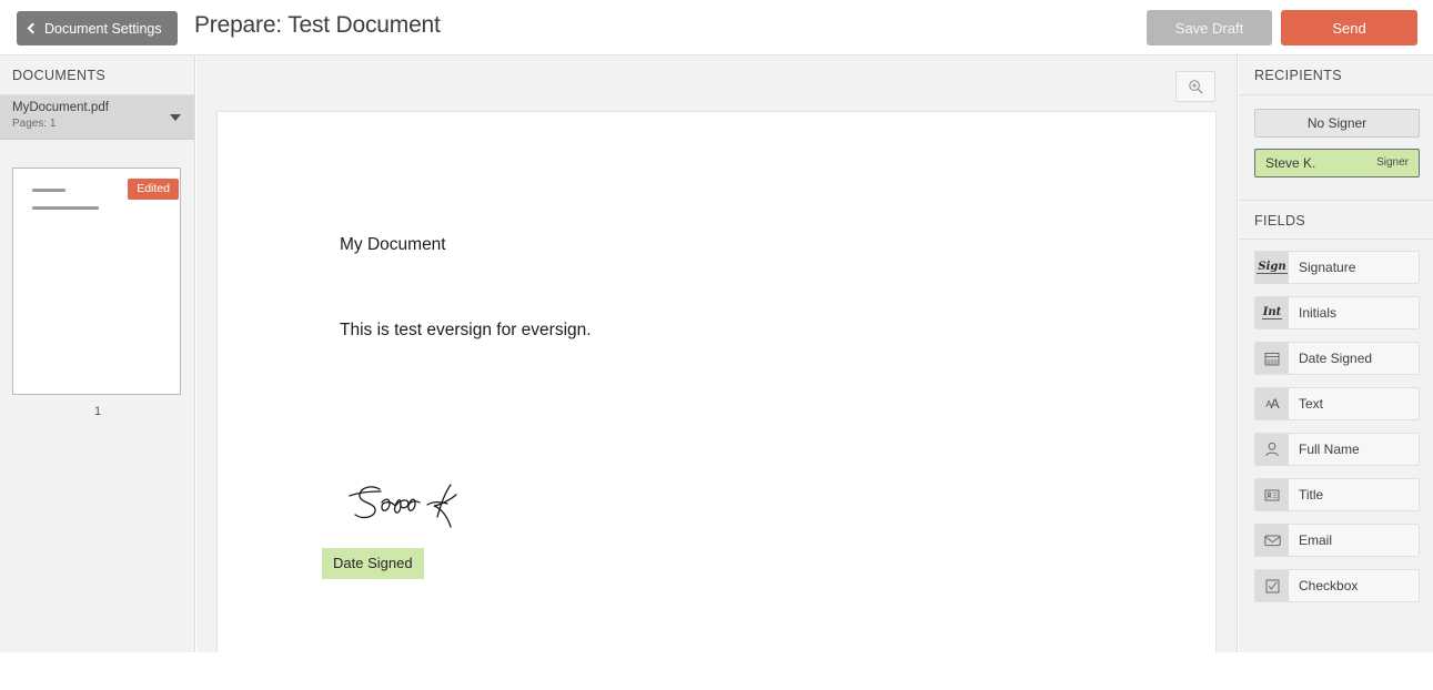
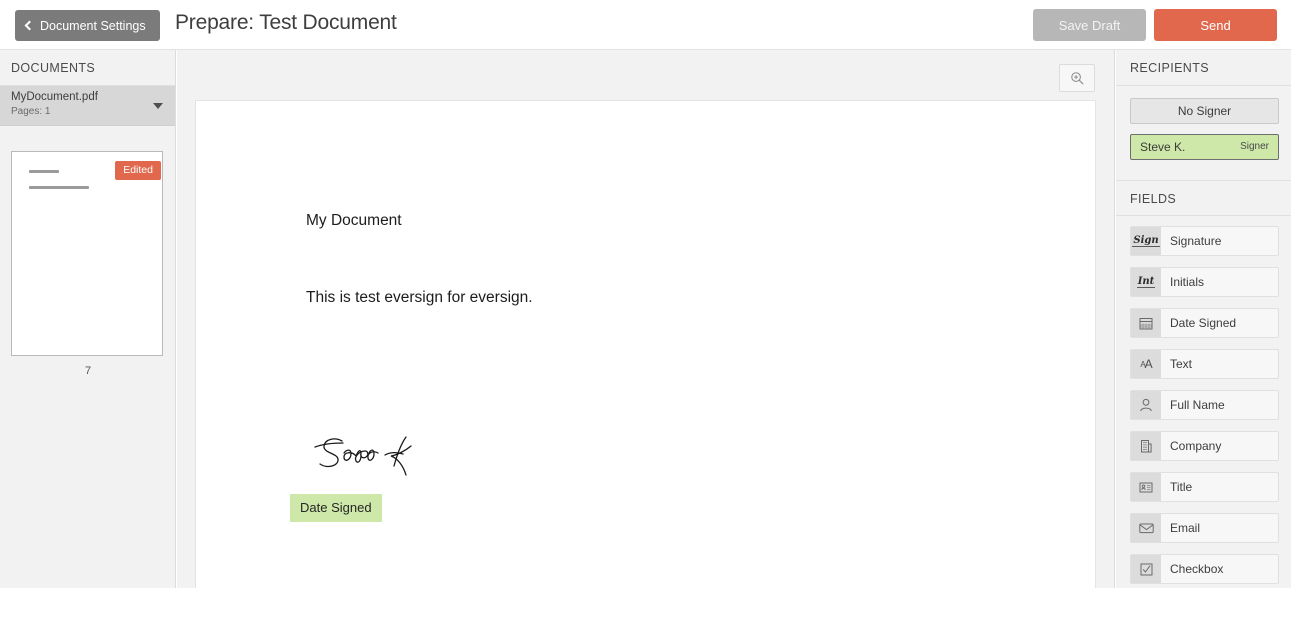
  Document Settings
  Prepare: Test Document
  Save Draft
  Send
  DOCUMENTS
  MyDocument.pdf
  Pages: 1
  Edited
- 1
+ 7
  My Document
  This is test eversign for eversign.
  Date Signed
  RECIPIENTS
  No Signer
  Steve K.
  Signer
  FIELDS
  Sign
  Signature
  Int
  Initials
  Date Signed
  A
  A
  Text
  Full Name
+ Company
  Title
  Email
  Checkbox
